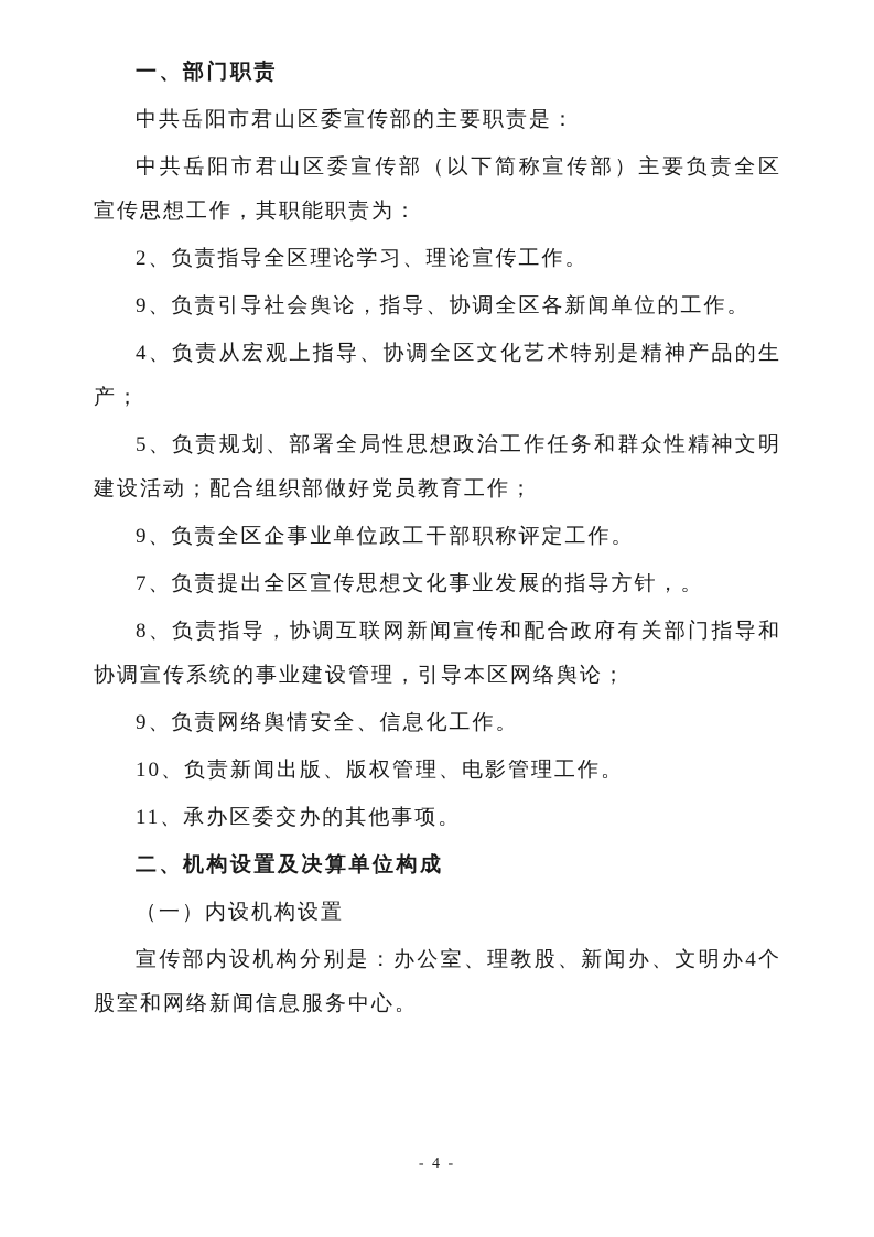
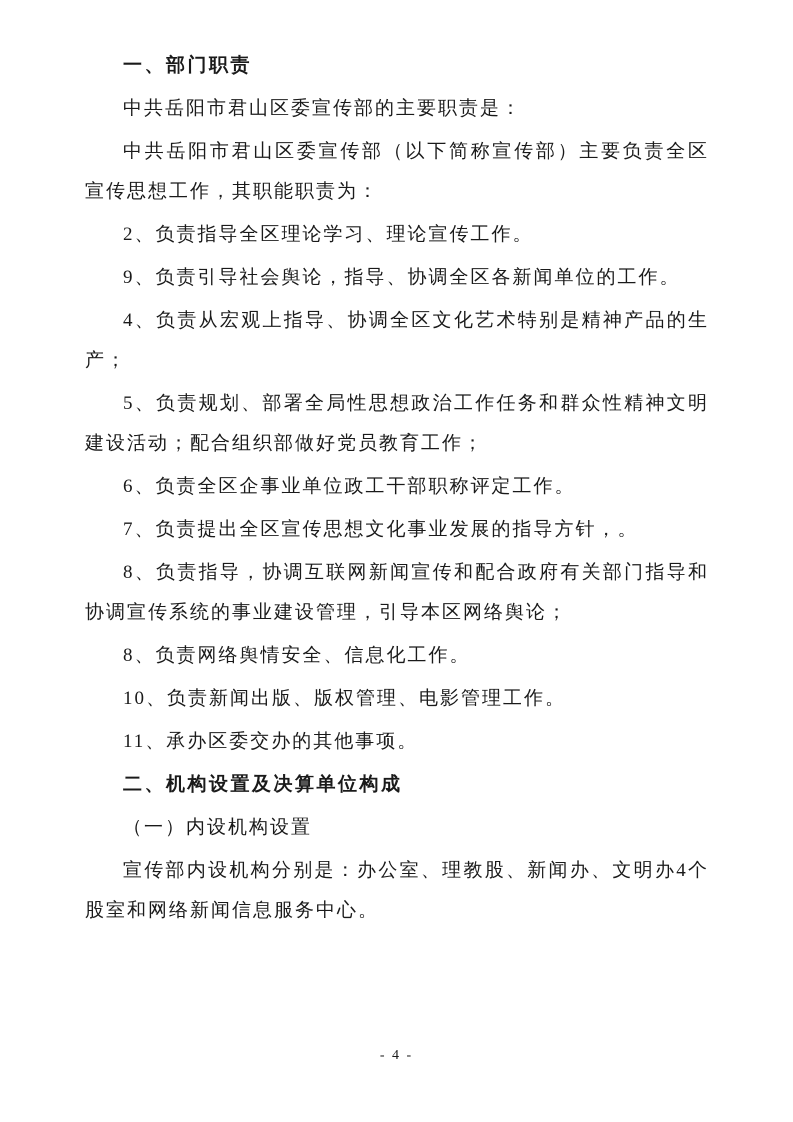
  一、部门职责
  中共岳阳市君山区委宣传部的主要职责是：
  中共岳阳市君山区委宣传部（以下简称宣传部）主要负责全区宣传思想工作，其职能职责为：
  2、负责指导全区理论学习、理论宣传工作。
  9、负责引导社会舆论，指导、协调全区各新闻单位的工作。
  4、负责从宏观上指导、协调全区文化艺术特别是精神产品的生产；
  5、负责规划、部署全局性思想政治工作任务和群众性精神文明建设活动；配合组织部做好党员教育工作；
- 9、负责全区企事业单位政工干部职称评定工作。
+ 6、负责全区企事业单位政工干部职称评定工作。
  7、负责提出全区宣传思想文化事业发展的指导方针，。
  8、负责指导，协调互联网新闻宣传和配合政府有关部门指导和协调宣传系统的事业建设管理，引导本区网络舆论；
- 9、负责网络舆情安全、信息化工作。
+ 8、负责网络舆情安全、信息化工作。
  10、负责新闻出版、版权管理、电影管理工作。
  11、承办区委交办的其他事项。
  二、机构设置及决算单位构成
  （一）内设机构设置
  宣传部内设机构分别是：办公室、理教股、新闻办、文明办4个股室和网络新闻信息服务中心。
  - 4 -
